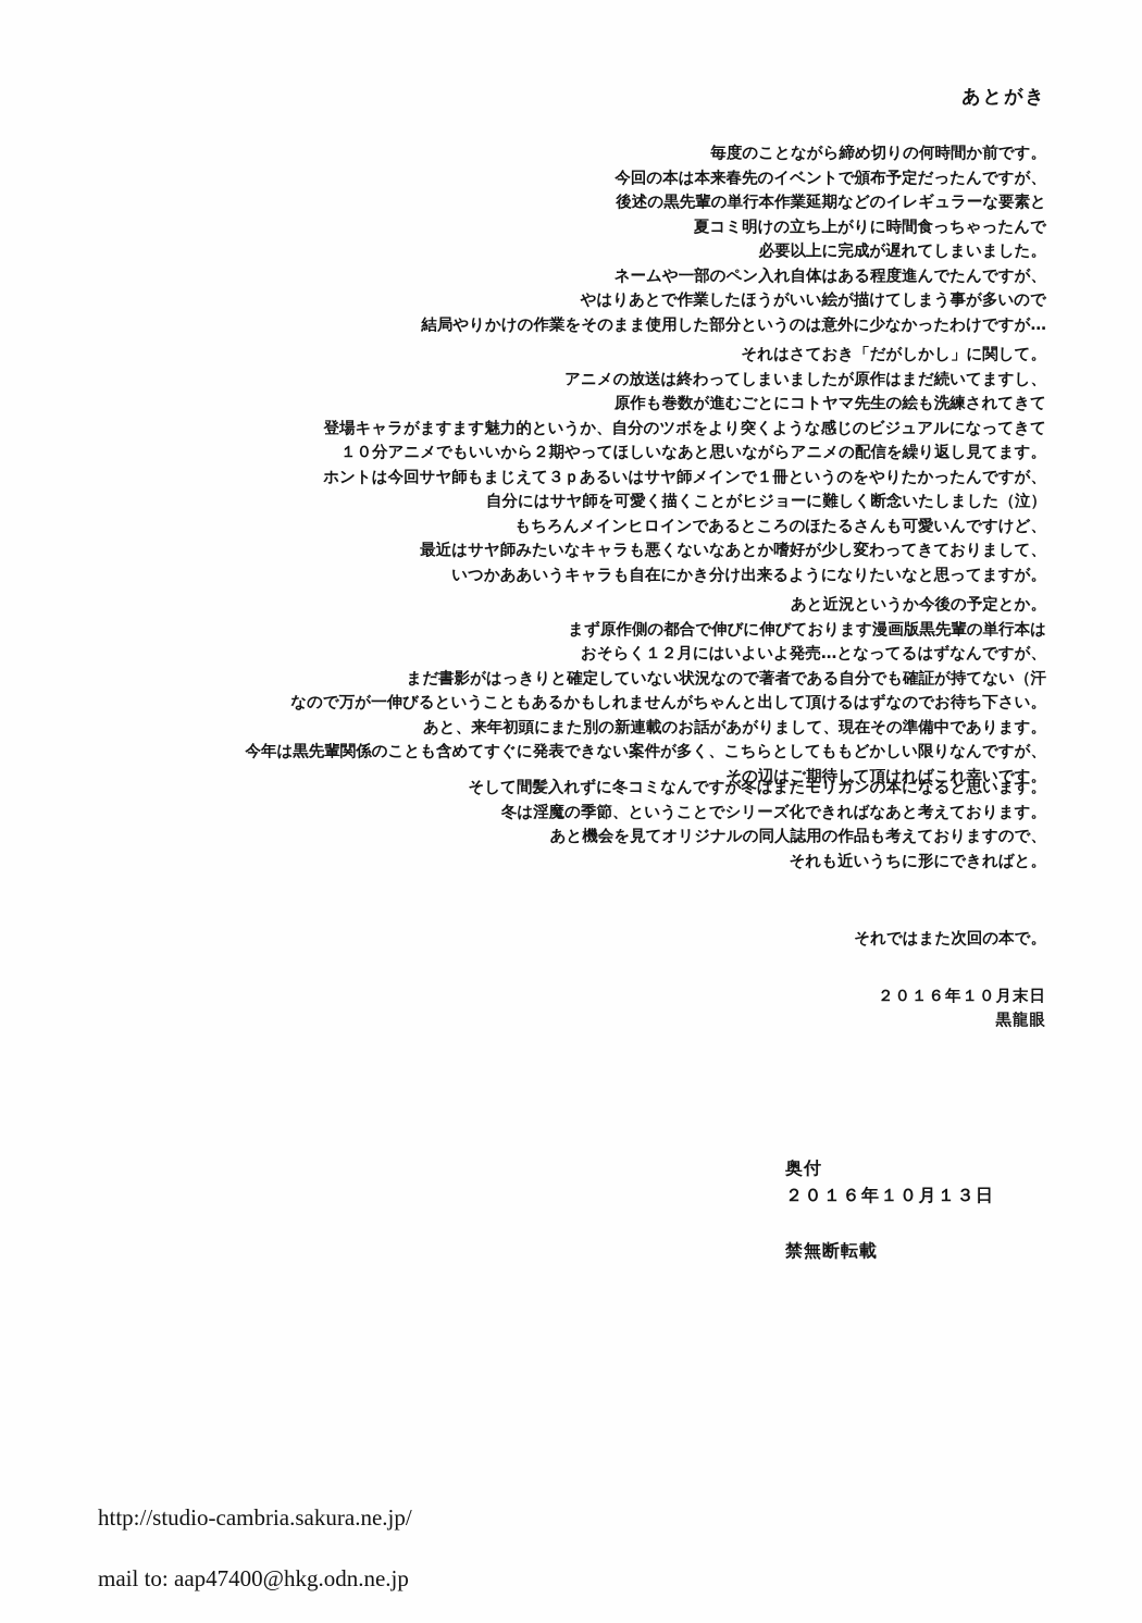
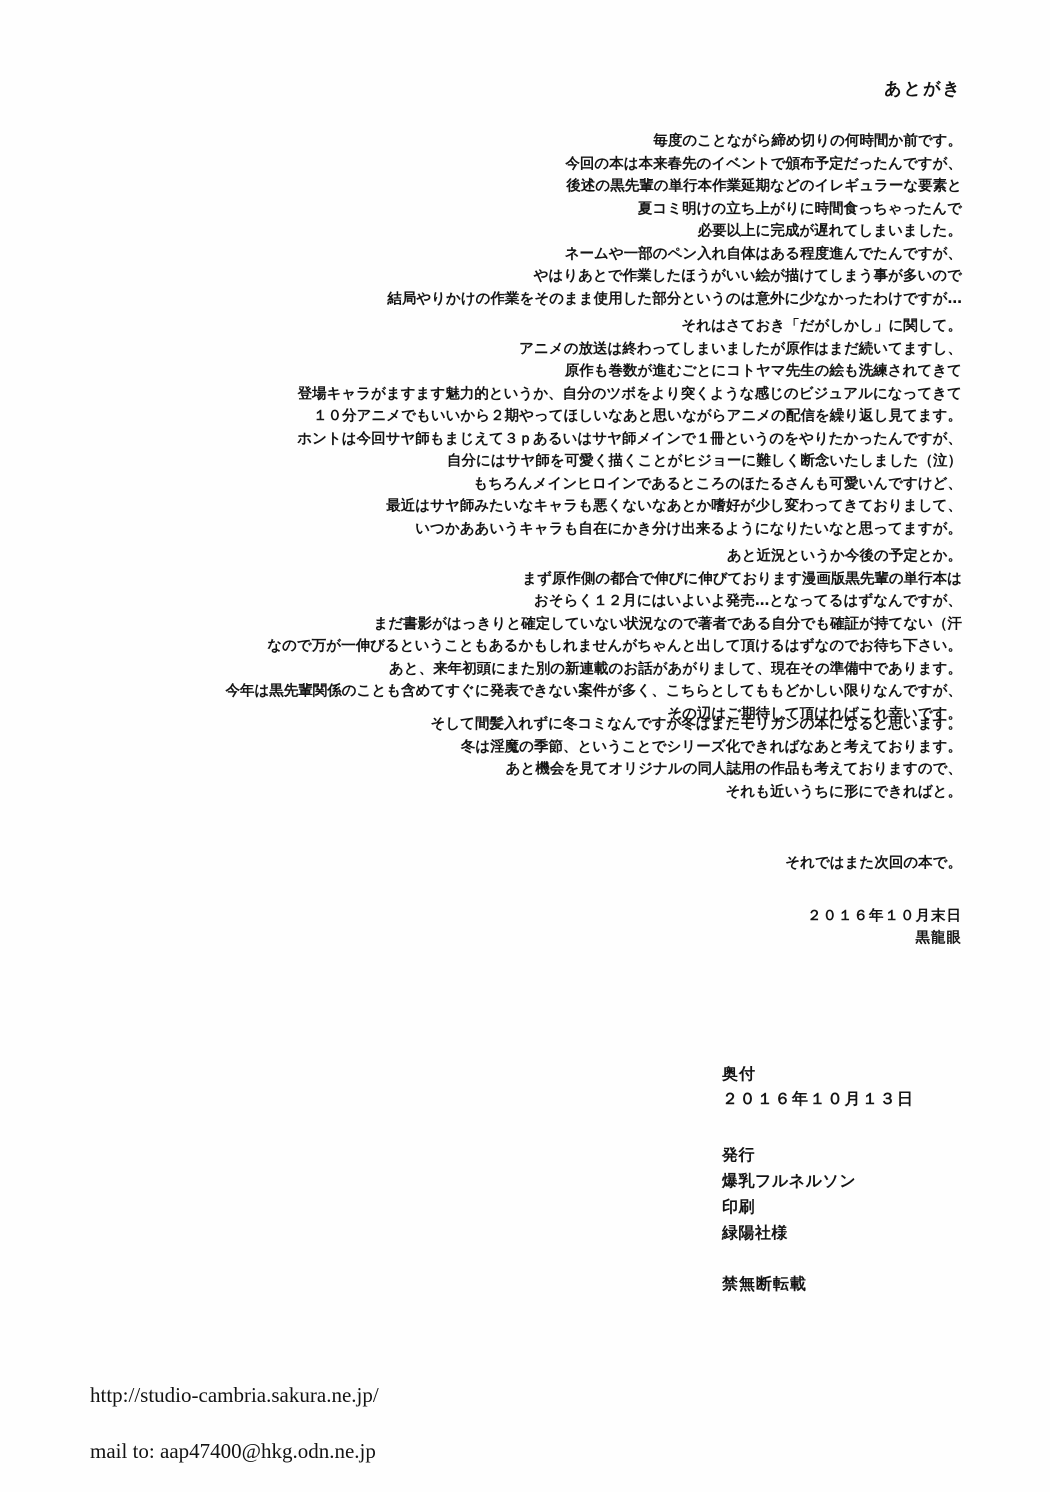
  あとがき
  毎度のことながら締め切りの何時間か前です。
  今回の本は本来春先のイベントで頒布予定だったんですが、
  後述の黒先輩の単行本作業延期などのイレギュラーな要素と
  夏コミ明けの立ち上がりに時間食っちゃったんで
  必要以上に完成が遅れてしまいました。
  ネームや一部のペン入れ自体はある程度進んでたんですが、
  やはりあとで作業したほうがいい絵が描けてしまう事が多いので
  結局やりかけの作業をそのまま使用した部分というのは意外に少なかったわけですが…
  それはさておき「だがしかし」に関して。
  アニメの放送は終わってしまいましたが原作はまだ続いてますし、
  原作も巻数が進むごとにコトヤマ先生の絵も洗練されてきて
  登場キャラがますます魅力的というか、自分のツボをより突くような感じのビジュアルになってきて
  １０分アニメでもいいから２期やってほしいなあと思いながらアニメの配信を繰り返し見てます。
  ホントは今回サヤ師もまじえて３ｐあるいはサヤ師メインで１冊というのをやりたかったんですが、
  自分にはサヤ師を可愛く描くことがヒジョーに難しく断念いたしました（泣）
  もちろんメインヒロインであるところのほたるさんも可愛いんですけど、
  最近はサヤ師みたいなキャラも悪くないなあとか嗜好が少し変わってきておりまして、
  いつかああいうキャラも自在にかき分け出来るようになりたいなと思ってますが。
  あと近況というか今後の予定とか。
  まず原作側の都合で伸びに伸びております漫画版黒先輩の単行本は
  おそらく１２月にはいよいよ発売…となってるはずなんですが、
  まだ書影がはっきりと確定していない状況なので著者である自分でも確証が持てない（汗
  なので万が一伸びるということもあるかもしれませんがちゃんと出して頂けるはずなのでお待ち下さい。
  あと、来年初頭にまた別の新連載のお話があがりまして、現在その準備中であります。
  今年は黒先輩関係のことも含めてすぐに発表できない案件が多く、こちらとしてももどかしい限りなんですが、
  その辺はご期待して頂ければこれ幸いです。
  そして間髪入れずに冬コミなんですが冬はまたモリガンの本になると思います。
  冬は淫魔の季節、ということでシリーズ化できればなあと考えております。
  あと機会を見てオリジナルの同人誌用の作品も考えておりますので、
  それも近いうちに形にできればと。
  それではまた次回の本で。
  ２０１６年１０月末日
  黒龍眼
  奥付
  ２０１６年１０月１３日
+ 発行
+ 爆乳フルネルソン
+ 印刷
+ 緑陽社様
  禁無断転載
  http://studio-cambria.sakura.ne.jp/
  mail to: aap47400@hkg.odn.ne.jp
